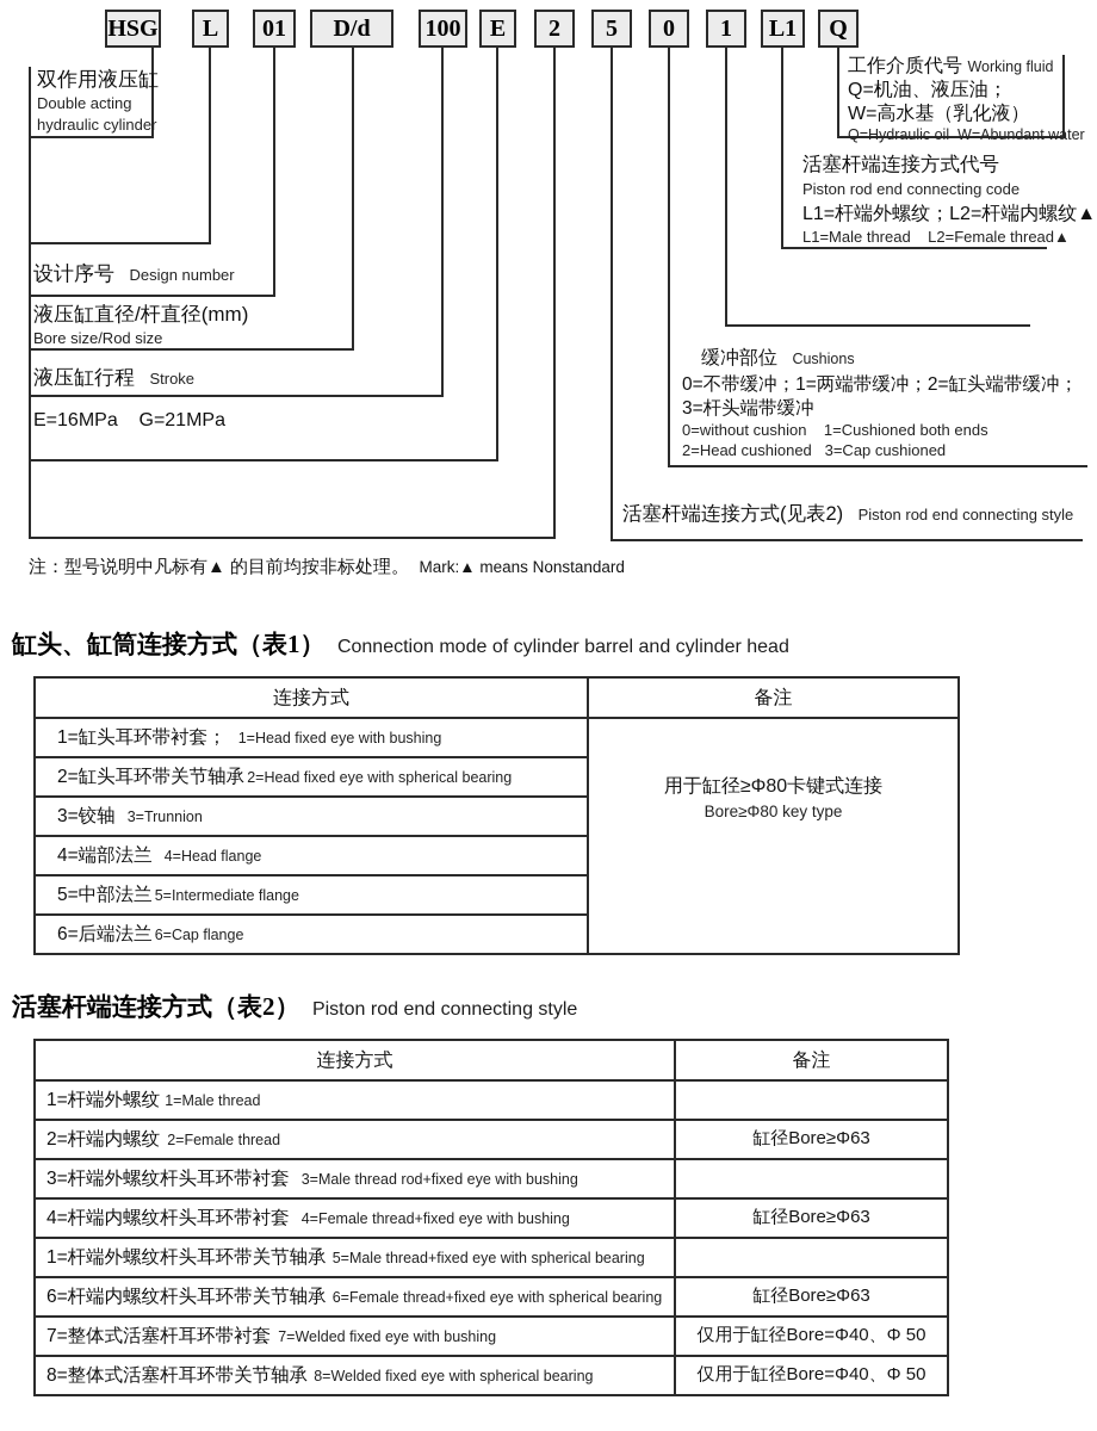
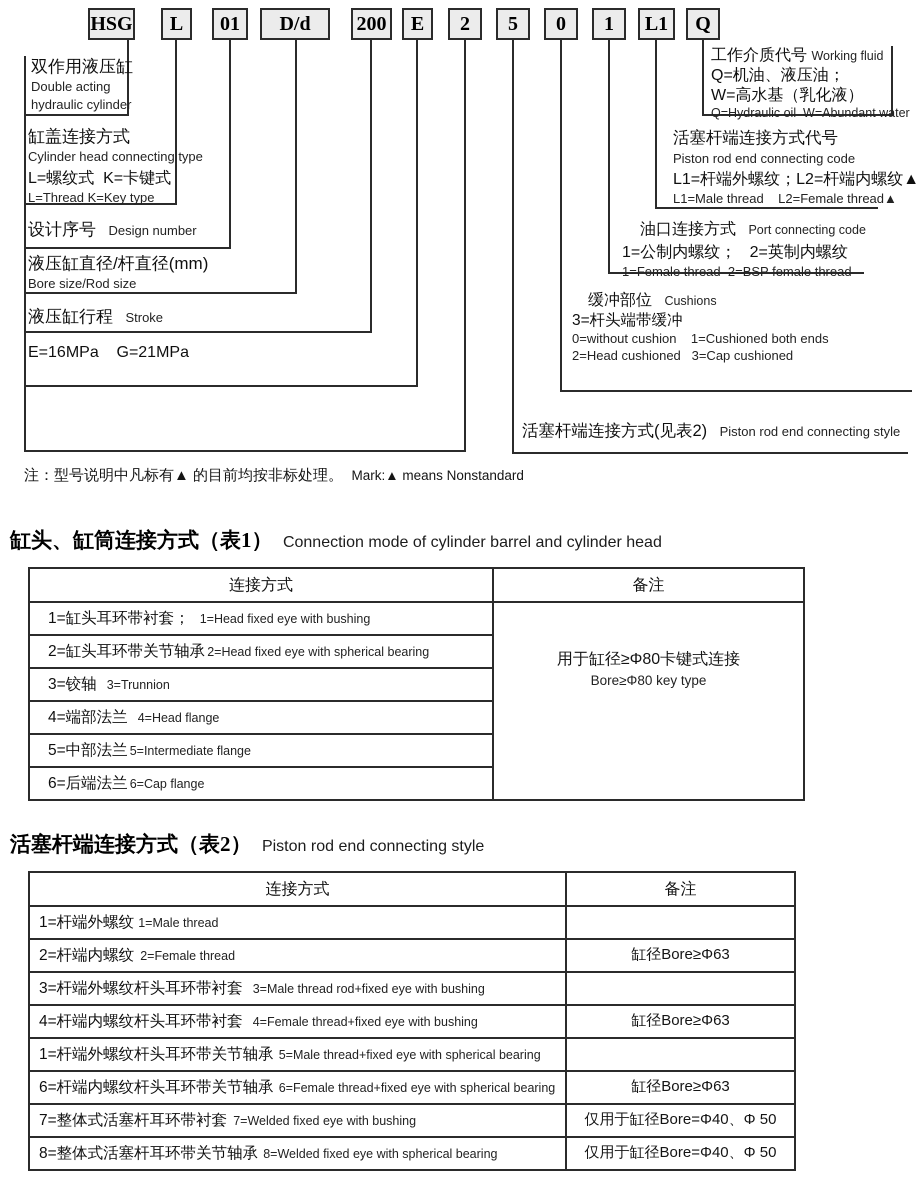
  HSG
  L
  01
  D/d
- 100
+ 200
  E
  2
  5
  0
  1
  L1
  Q
  双作用液压缸
  Double acting
  hydraulic cylinder
+ 缸盖连接方式
+ Cylinder head connecting type
+ L=螺纹式 K=卡键式
+ L=Thread K=Key type
  设计序号 Design number
  液压缸直径/杆直径(mm)
  Bore size/Rod size
  液压缸行程 Stroke
  E=16MPa G=21MPa
  工作介质代号 Working fluid
  Q=机油、液压油；
  W=高水基（乳化液）
  Q=Hydraulic oil W=Abundant water
  活塞杆端连接方式代号
  Piston rod end connecting code
  L1=杆端外螺纹；L2=杆端内螺纹▲
  L1=Male thread L2=Female thread▲
+ 油口连接方式 Port connecting code
+ 1=公制内螺纹； 2=英制内螺纹
+ 1=Female thread 2=BSP female thread
  缓冲部位 Cushions
- 0=不带缓冲；1=两端带缓冲；2=缸头端带缓冲；
  3=杆头端带缓冲
  0=without cushion 1=Cushioned both ends
  2=Head cushioned 3=Cap cushioned
  活塞杆端连接方式(见表2) Piston rod end connecting style
  注：型号说明中凡标有▲ 的目前均按非标处理。 Mark:▲ means Nonstandard
  缸头、缸筒连接方式（表1） Connection mode of cylinder barrel and cylinder head
  连接方式	备注
  1=缸头耳环带衬套； 1=Head fixed eye with bushing	用于缸径≥Φ80卡键式连接 Bore≥Φ80 key type
  2=缸头耳环带关节轴承 2=Head fixed eye with spherical bearing
  3=铰轴 3=Trunnion
  4=端部法兰 4=Head flange
  5=中部法兰 5=Intermediate flange
  6=后端法兰 6=Cap flange
  活塞杆端连接方式（表2） Piston rod end connecting style
  连接方式	备注
  1=杆端外螺纹 1=Male thread
  2=杆端内螺纹 2=Female thread	缸径Bore≥Φ63
  3=杆端外螺纹杆头耳环带衬套 3=Male thread rod+fixed eye with bushing
  4=杆端内螺纹杆头耳环带衬套 4=Female thread+fixed eye with bushing	缸径Bore≥Φ63
  1=杆端外螺纹杆头耳环带关节轴承 5=Male thread+fixed eye with spherical bearing
  6=杆端内螺纹杆头耳环带关节轴承 6=Female thread+fixed eye with spherical bearing	缸径Bore≥Φ63
  7=整体式活塞杆耳环带衬套 7=Welded fixed eye with bushing	仅用于缸径Bore=Φ40、Φ 50
  8=整体式活塞杆耳环带关节轴承 8=Welded fixed eye with spherical bearing	仅用于缸径Bore=Φ40、Φ 50
